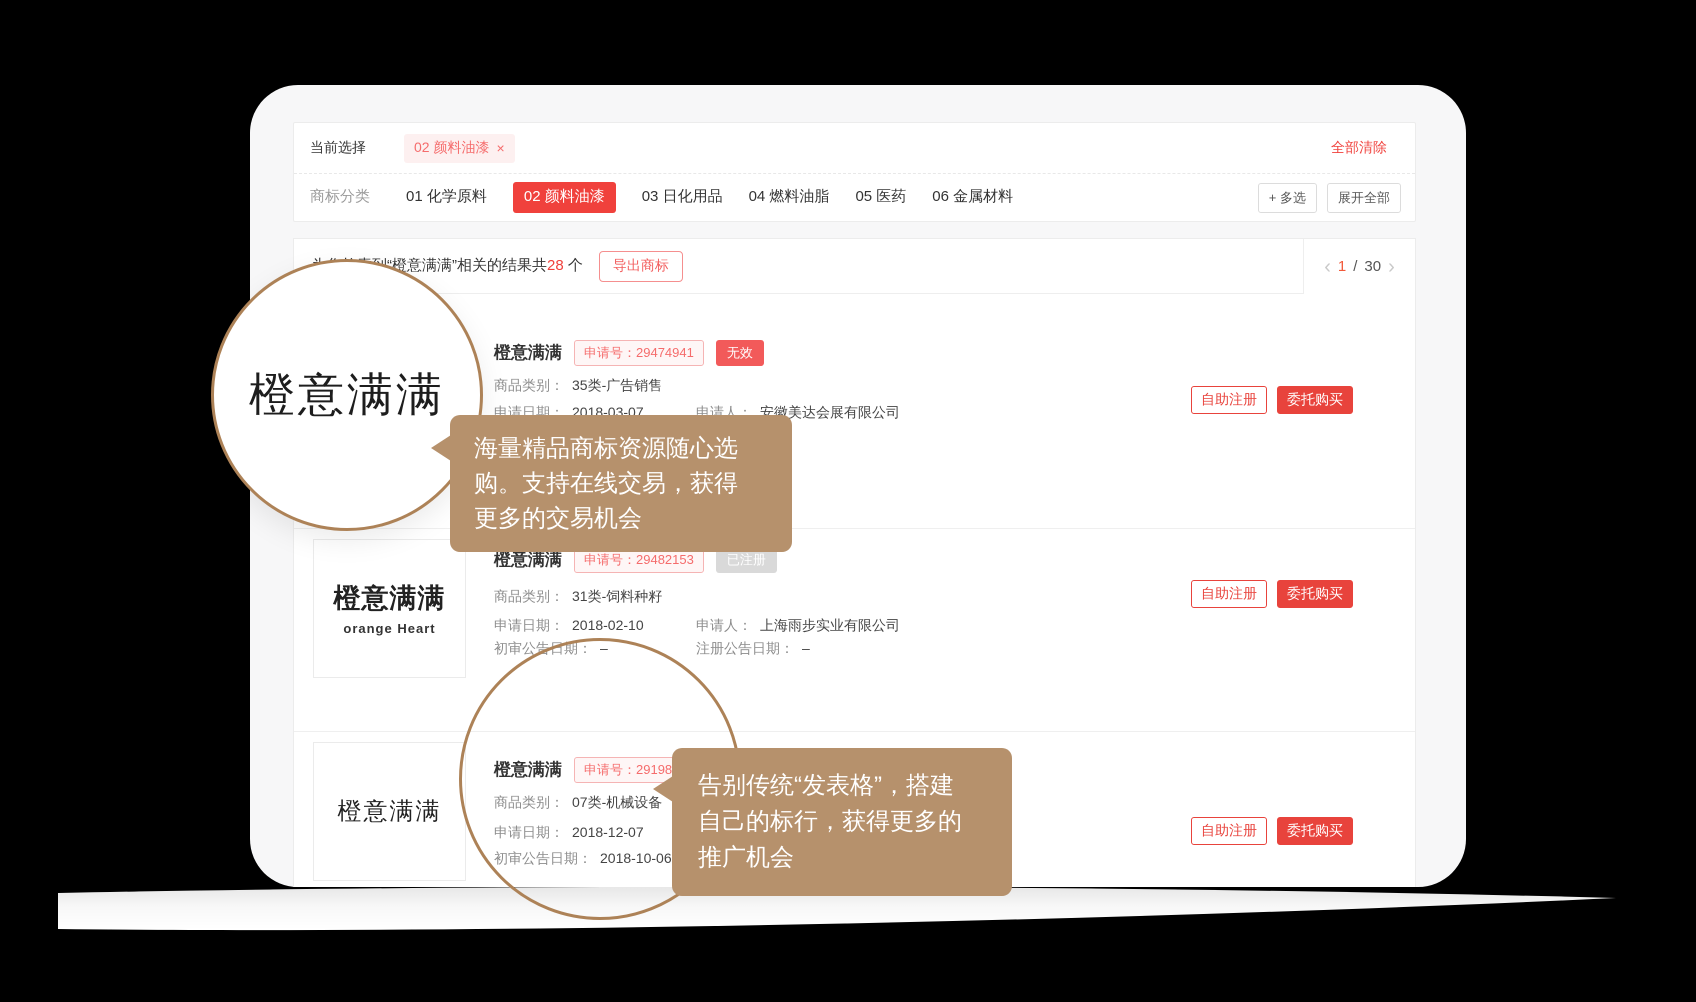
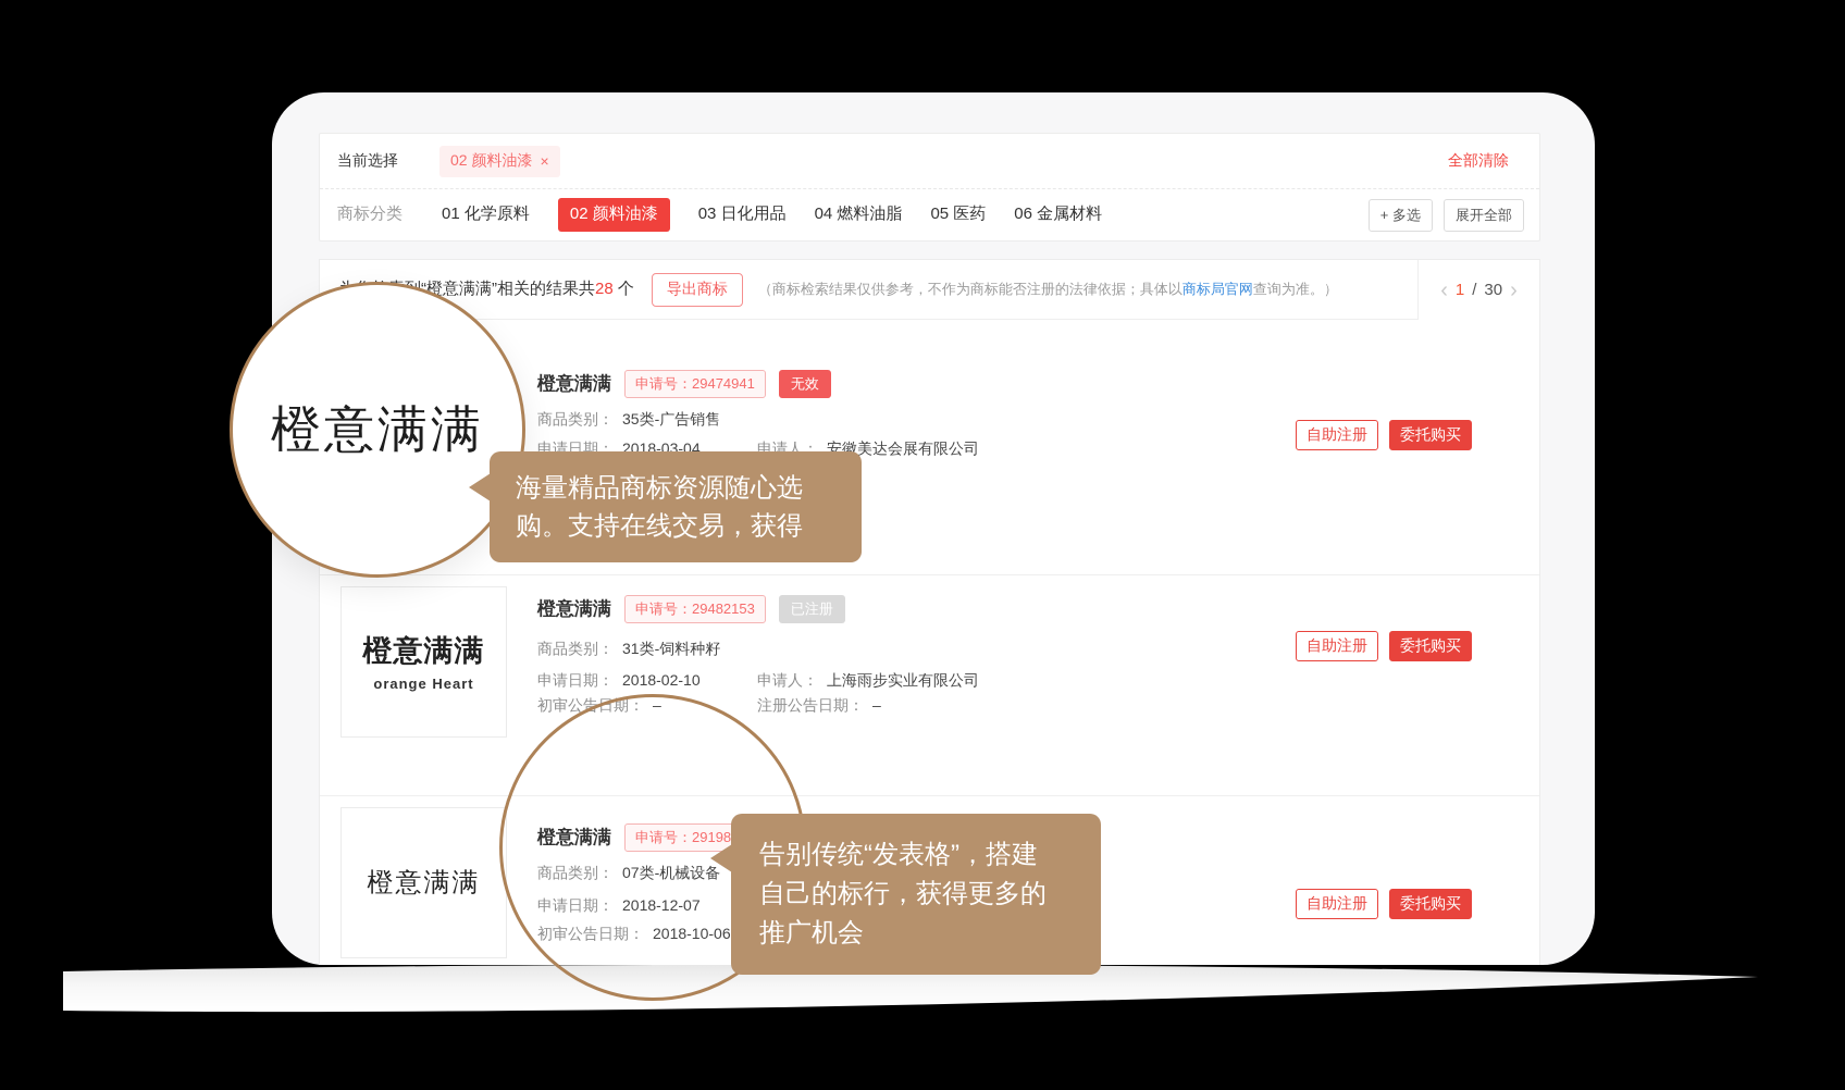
  当前选择
  02 颜料油漆
  ×
  全部清除
  商标分类
  01 化学原料
  02 颜料油漆
  03 日化用品
  04 燃料油脂
  05 医药
  06 金属材料
  + 多选
  展开全部
  橙意满满”相关的结果共28 个
  导出商标
+ （商标检索结果仅供参考，不作为商标能否注册的法律依据；具体以商标局官网查询为准。）
  ‹
  1
  /
  30
  ›
  橙意满满
  申请号：29474941
  无效
  商品类别： 35类-广告销售
- 申请日期： 2018-03-07
+ 申请日期： 2018-03-04
  申请人： 安徽美达会展有限公司
  自助注册
  委托购买
  橙意满满
  orange Heart
  橙意满满
  申请号：29482153
  已注册
  商品类别： 31类-饲料种籽
  申请日期： 2018-02-10
  申请人： 上海雨步实业有限公司
  初审公告日期： –
  注册公告日期： –
  自助注册
  委托购买
  橙意满满
  橙意满满
  申请号：29198
  商品类别： 07类-机械设备
  申请日期： 2018-12-07
  初审公告日期： 2018-10-06
  自助注册
  委托购买
  橙意满满
  海量精品商标资源随心选
  购。支持在线交易，获得
- 更多的交易机会
  告别传统“发表格”，搭建
  自己的标行，获得更多的
  推广机会
